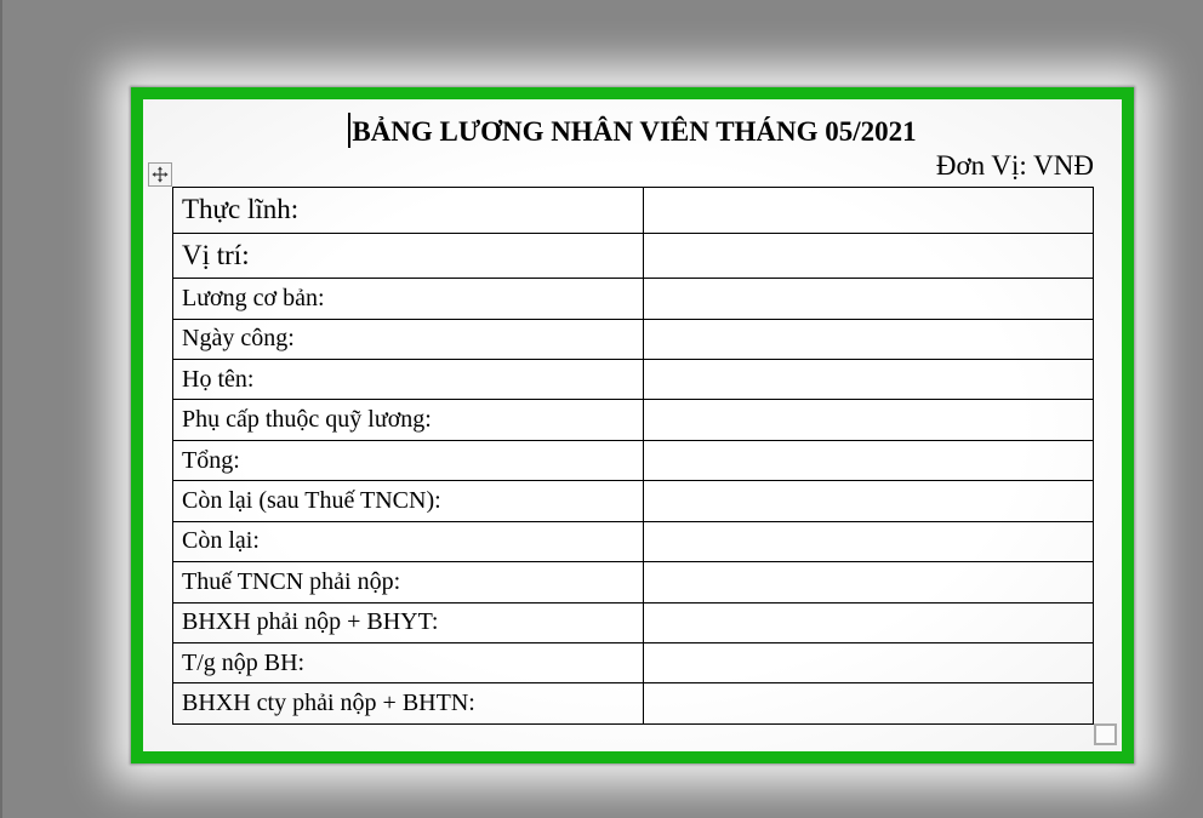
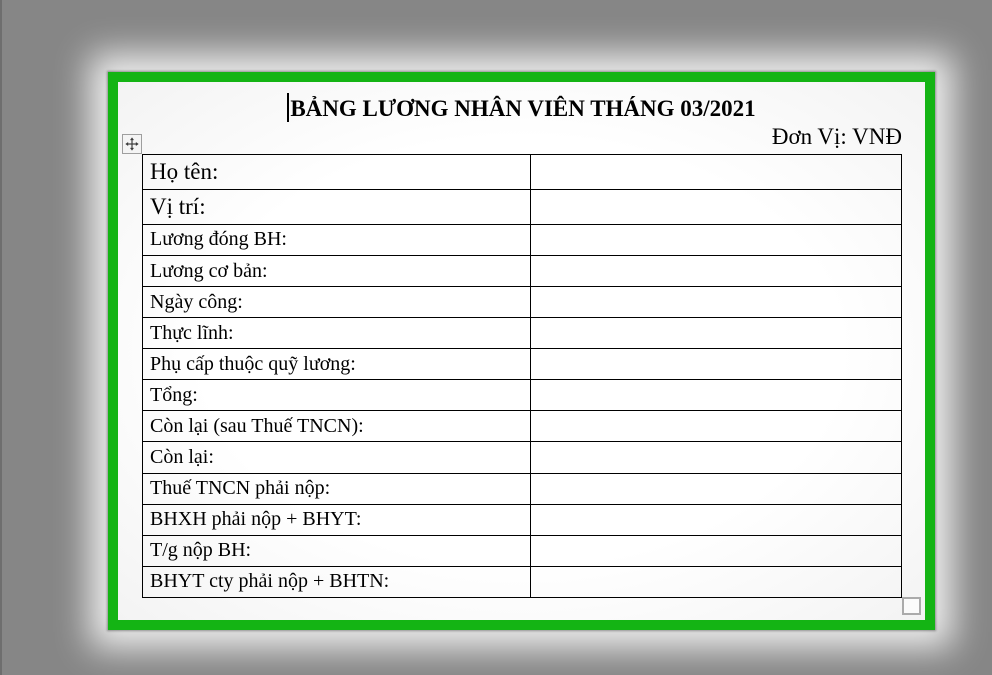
- BẢNG LƯƠNG NHÂN VIÊN THÁNG 05/2021
+ BẢNG LƯƠNG NHÂN VIÊN THÁNG 03/2021
  Đơn Vị: VNĐ
- Thực lĩnh:
+ Họ tên:
  Vị trí:
+ Lương đóng BH:
  Lương cơ bản:
  Ngày công:
- Họ tên:
+ Thực lĩnh:
  Phụ cấp thuộc quỹ lương:
  Tổng:
  Còn lại (sau Thuế TNCN):
  Còn lại:
  Thuế TNCN phải nộp:
  BHXH phải nộp + BHYT:
  T/g nộp BH:
- BHXH cty phải nộp + BHTN:
+ BHYT cty phải nộp + BHTN:
